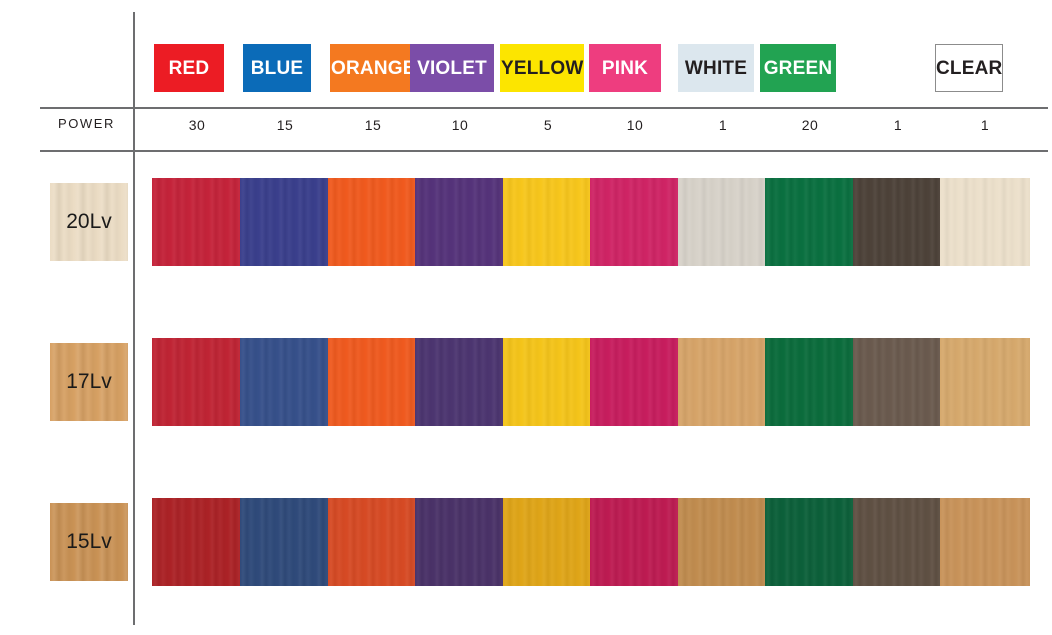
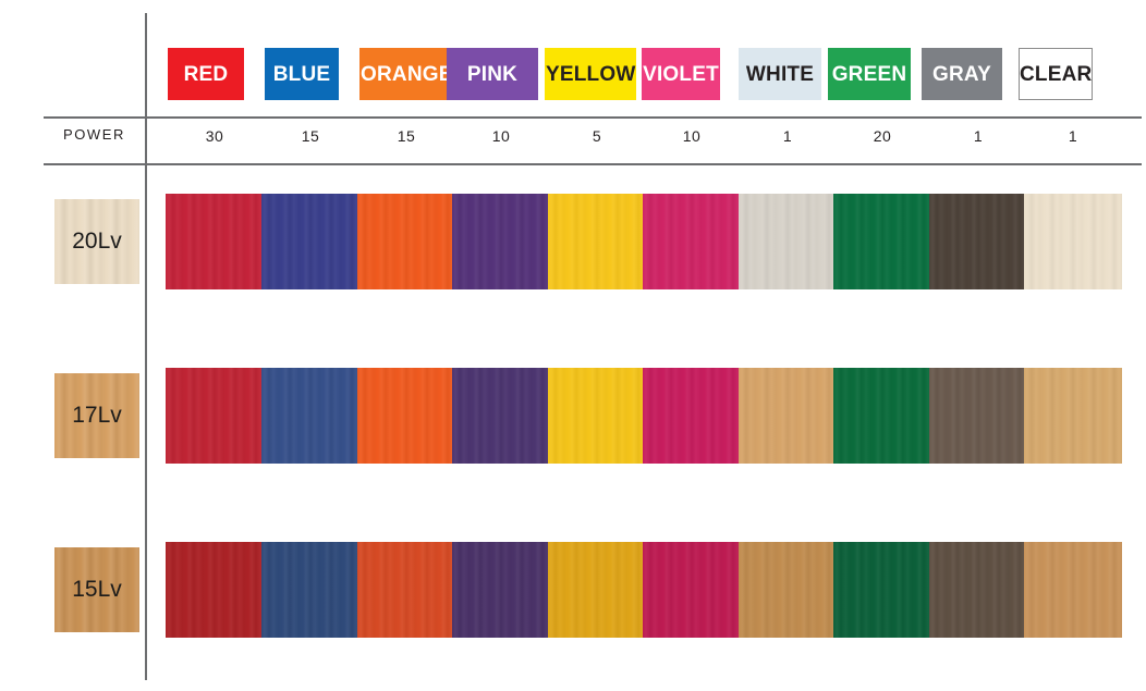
  RED
  BLUE
  ORANG
- VIOLET
+ PINK
  YELLOW
- PINK
+ VIOLET
  WHITE
  GREEN
+ GRAY
  CLEAR
  POWER
  30
  15
  15
  10
  5
  10
  1
  20
  1
  1
  20Lv
  17Lv
  15Lv
